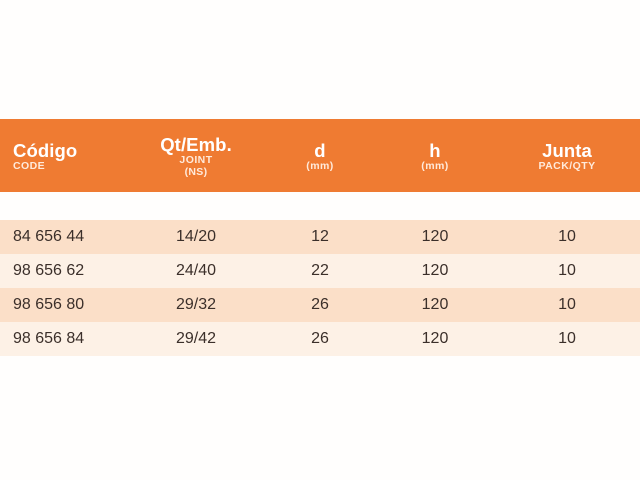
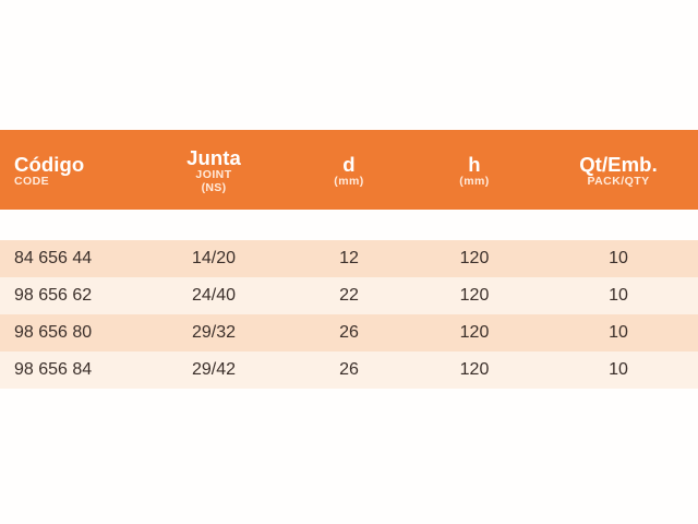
  Código
  CODE
- Qt/Emb.
+ Junta
  JOINT
  (NS)
  d
  (mm)
  h
  (mm)
- Junta
+ Qt/Emb.
  PACK/QTY
  84 656 44
  14/20
  12
  120
  10
  98 656 62
  24/40
  22
  120
  10
  98 656 80
  29/32
  26
  120
  10
  98 656 84
  29/42
  26
  120
  10
